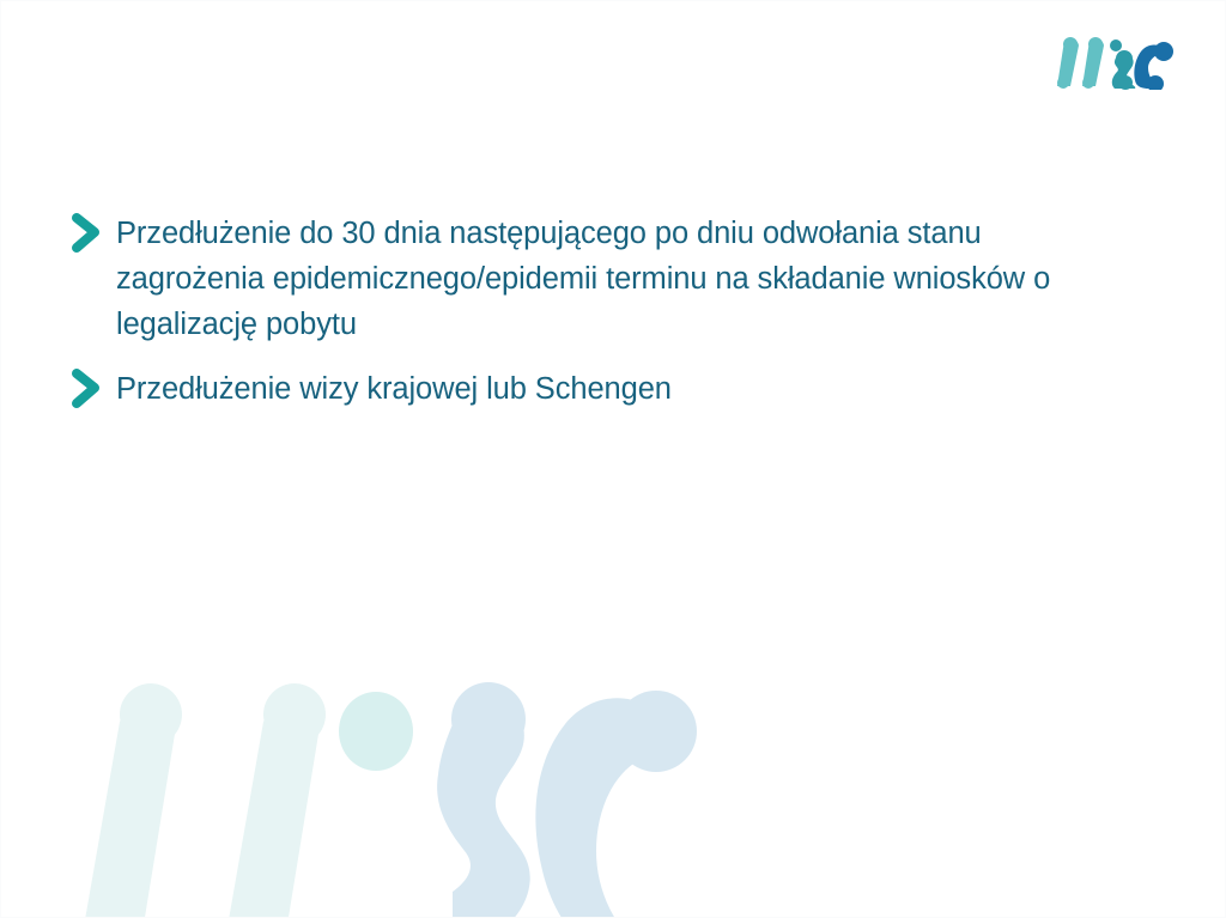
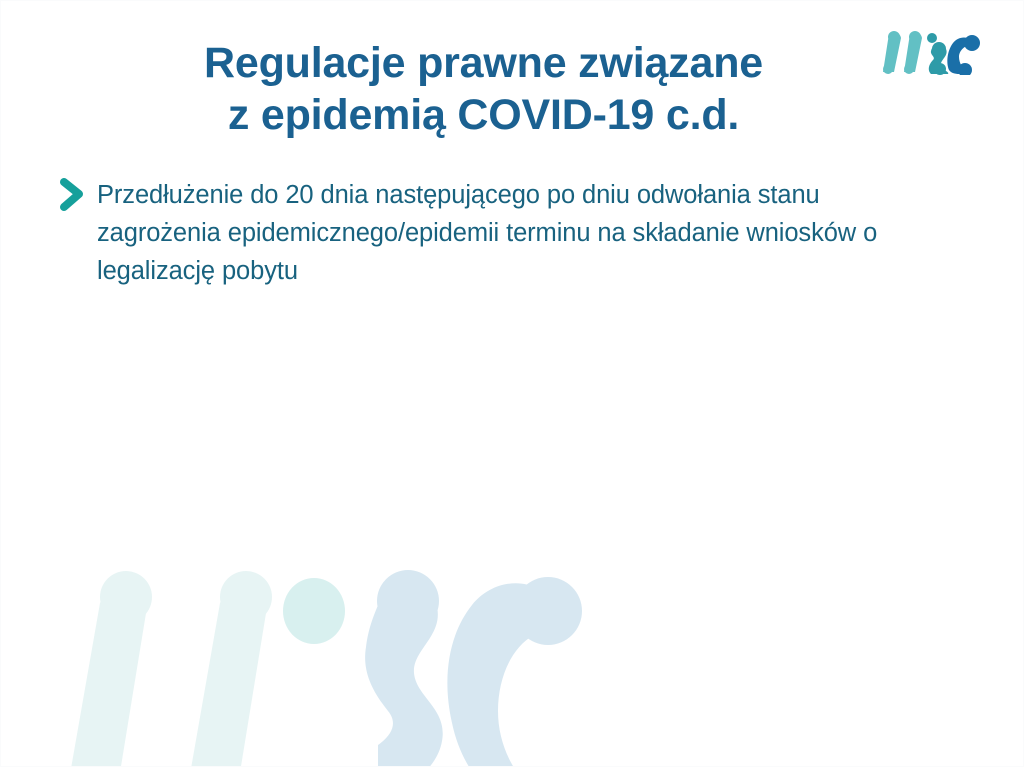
+ Regulacje prawne związane
+ z epidemią COVID-19 c.d.
- Przedłużenie do 30 dnia następującego po dniu odwołania stanu zagrożenia epidemicznego/epidemii terminu na składanie wniosków o legalizację pobytu
+ Przedłużenie do 20 dnia następującego po dniu odwołania stanu zagrożenia epidemicznego/epidemii terminu na składanie wniosków o legalizację pobytu
- Przedłużenie wizy krajowej lub Schengen
